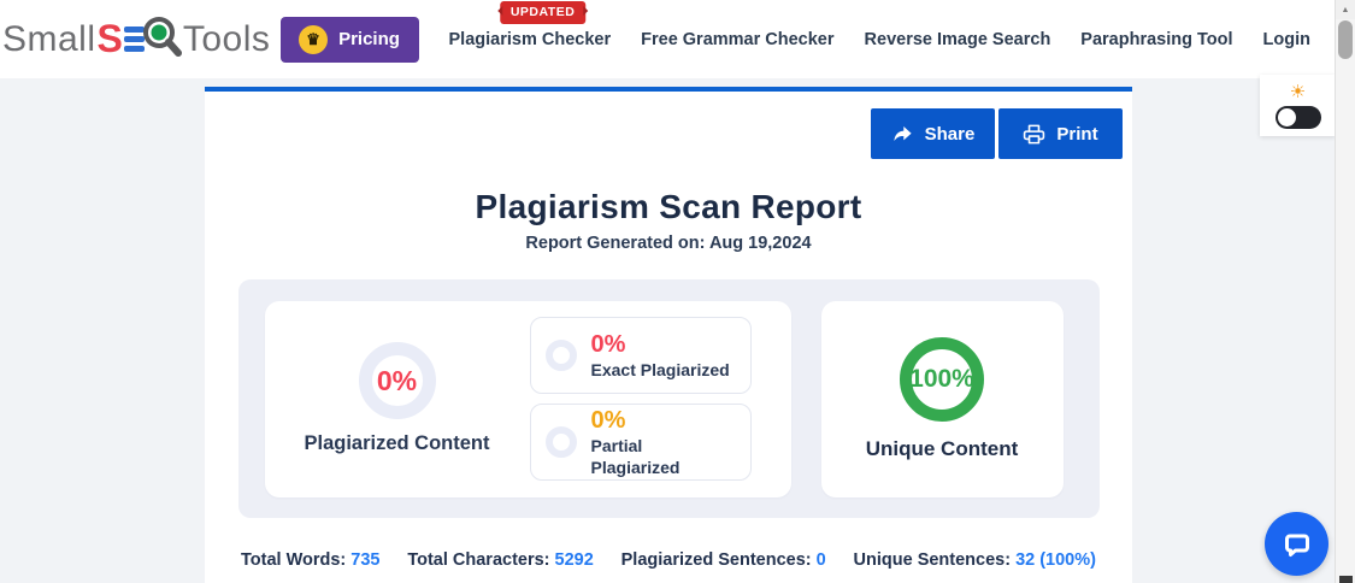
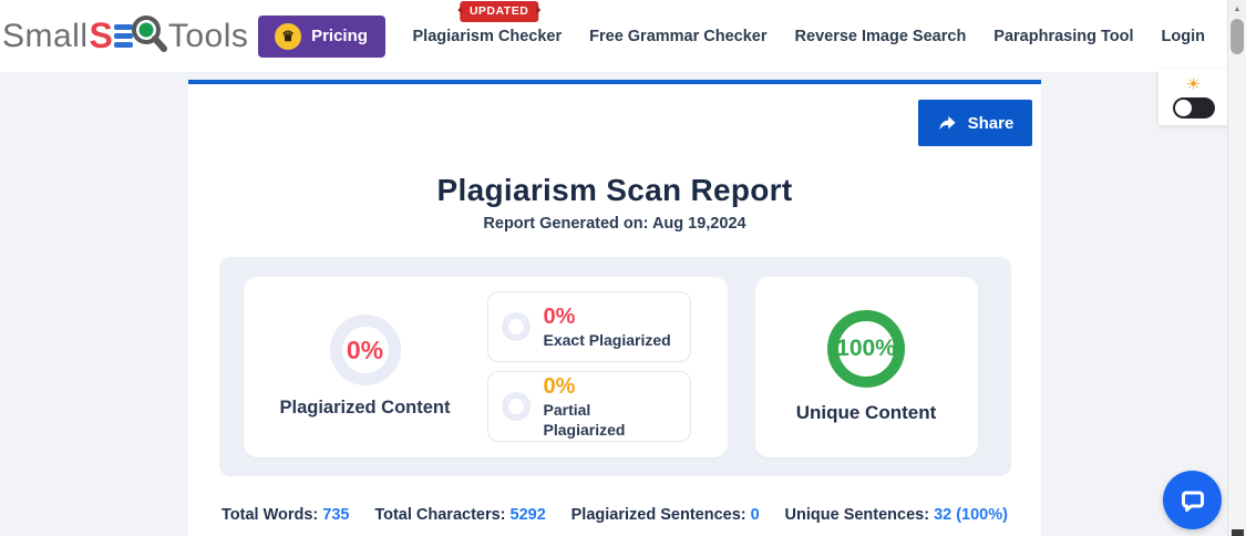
  Small
  S
  Tools
  ♛
  Pricing
  UPDATED
  Plagiarism Checker
  Free Grammar Checker
  Reverse Image Search
  Paraphrasing Tool
  Login
  Share
- Print
  Plagiarism Scan Report
  Report Generated on: Aug 19,2024
  0%
  Plagiarized Content
  0%
  Exact Plagiarized
  0%
  Partial Plagiarized
  100%
  Unique Content
  Total Words: 735
  Total Characters: 5292
  Plagiarized Sentences: 0
  Unique Sentences: 32 (100%)
  ☀
